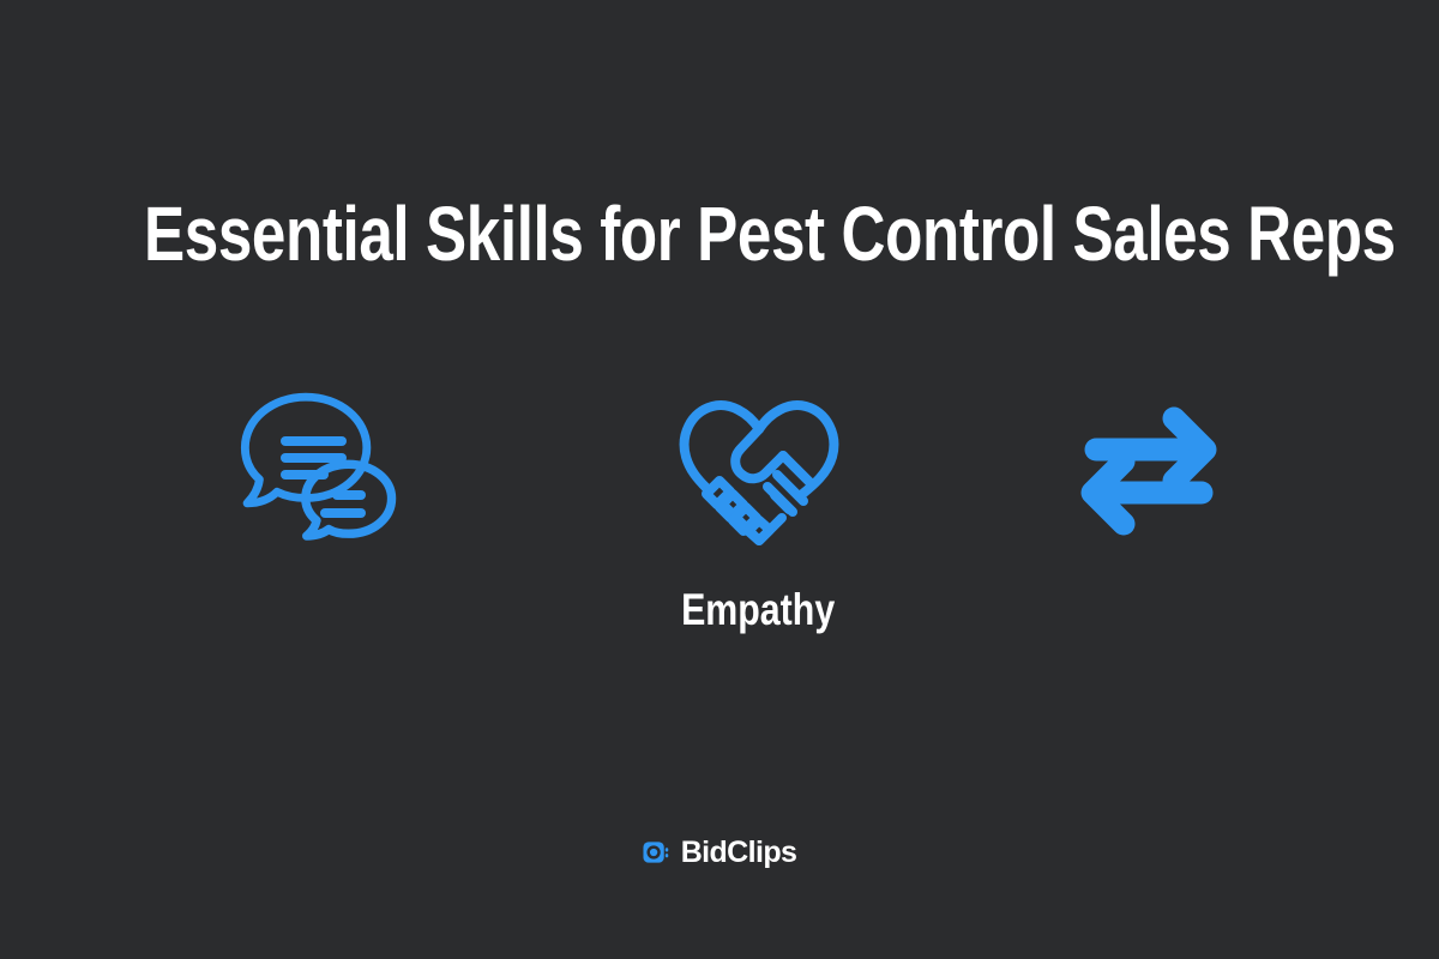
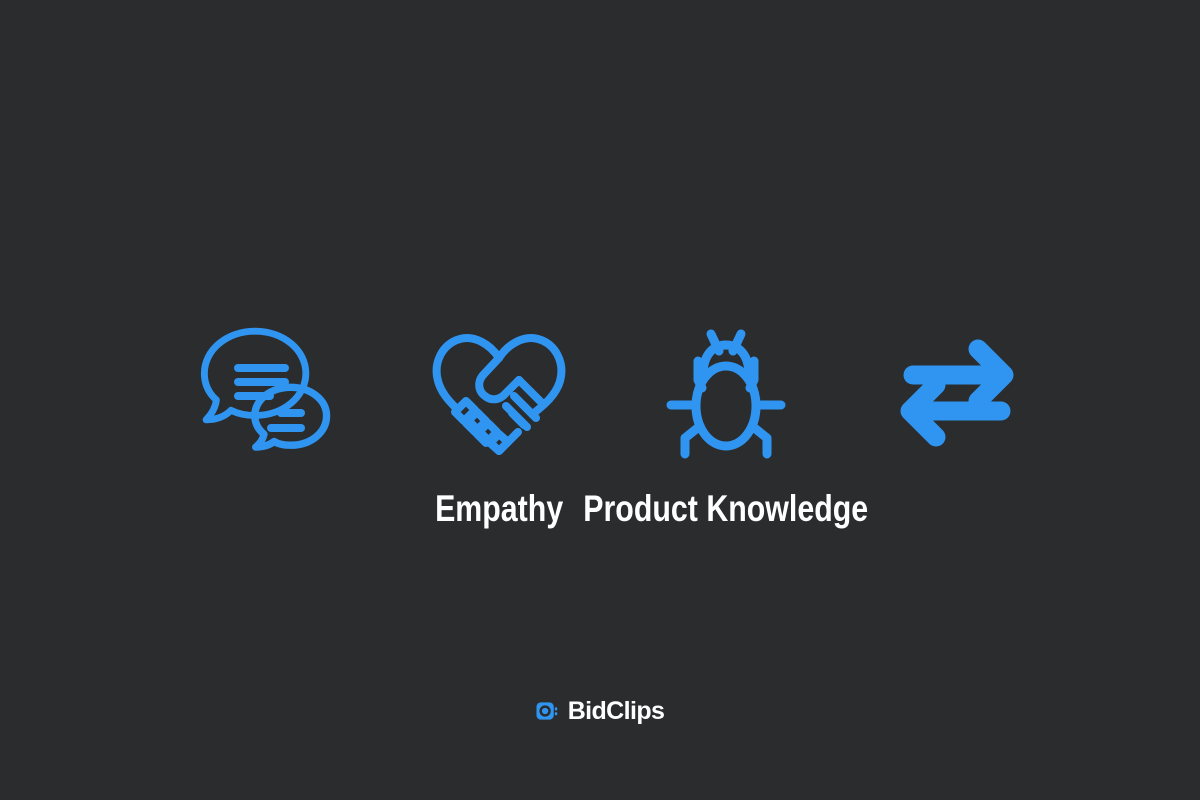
- Essential Skills for Pest Control Sales Reps
  Empathy
+ Product Knowledge
  BidClips
